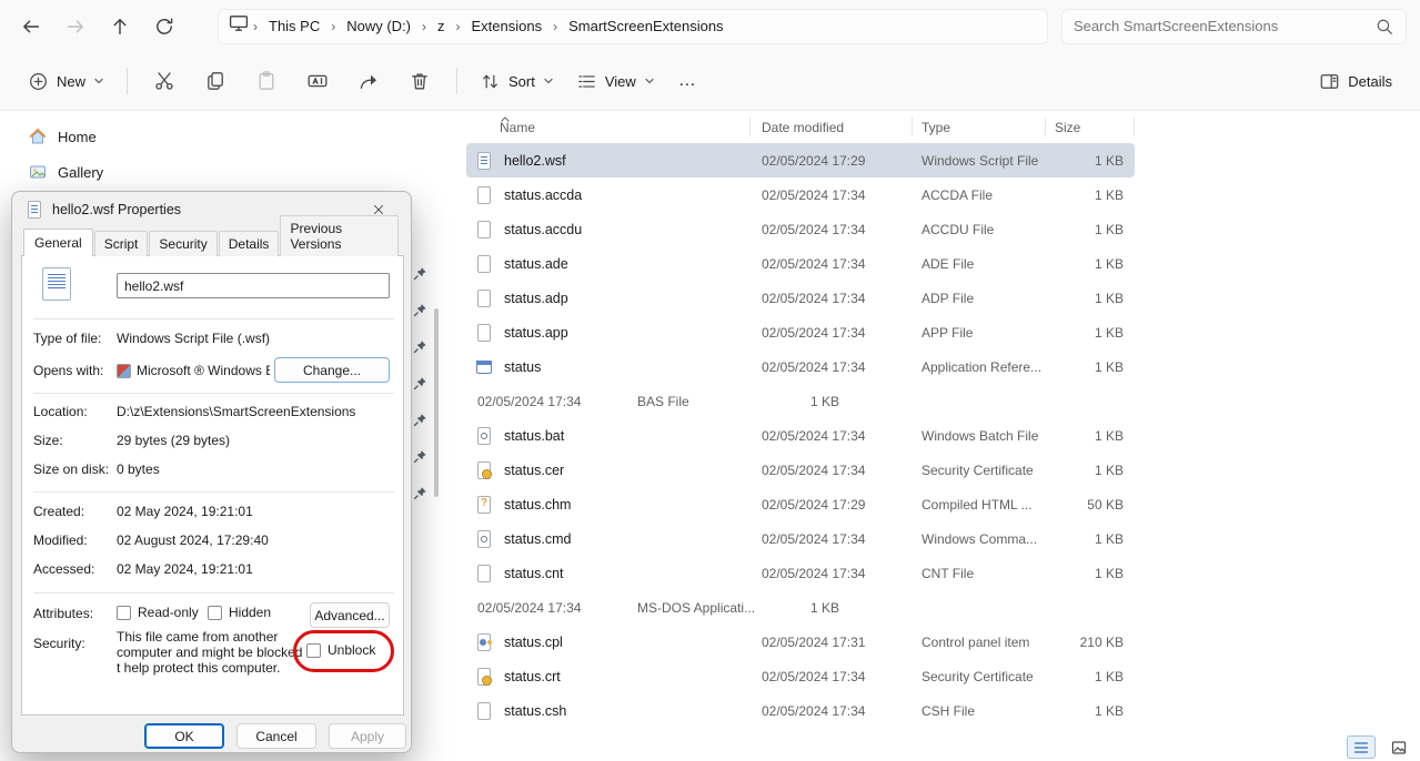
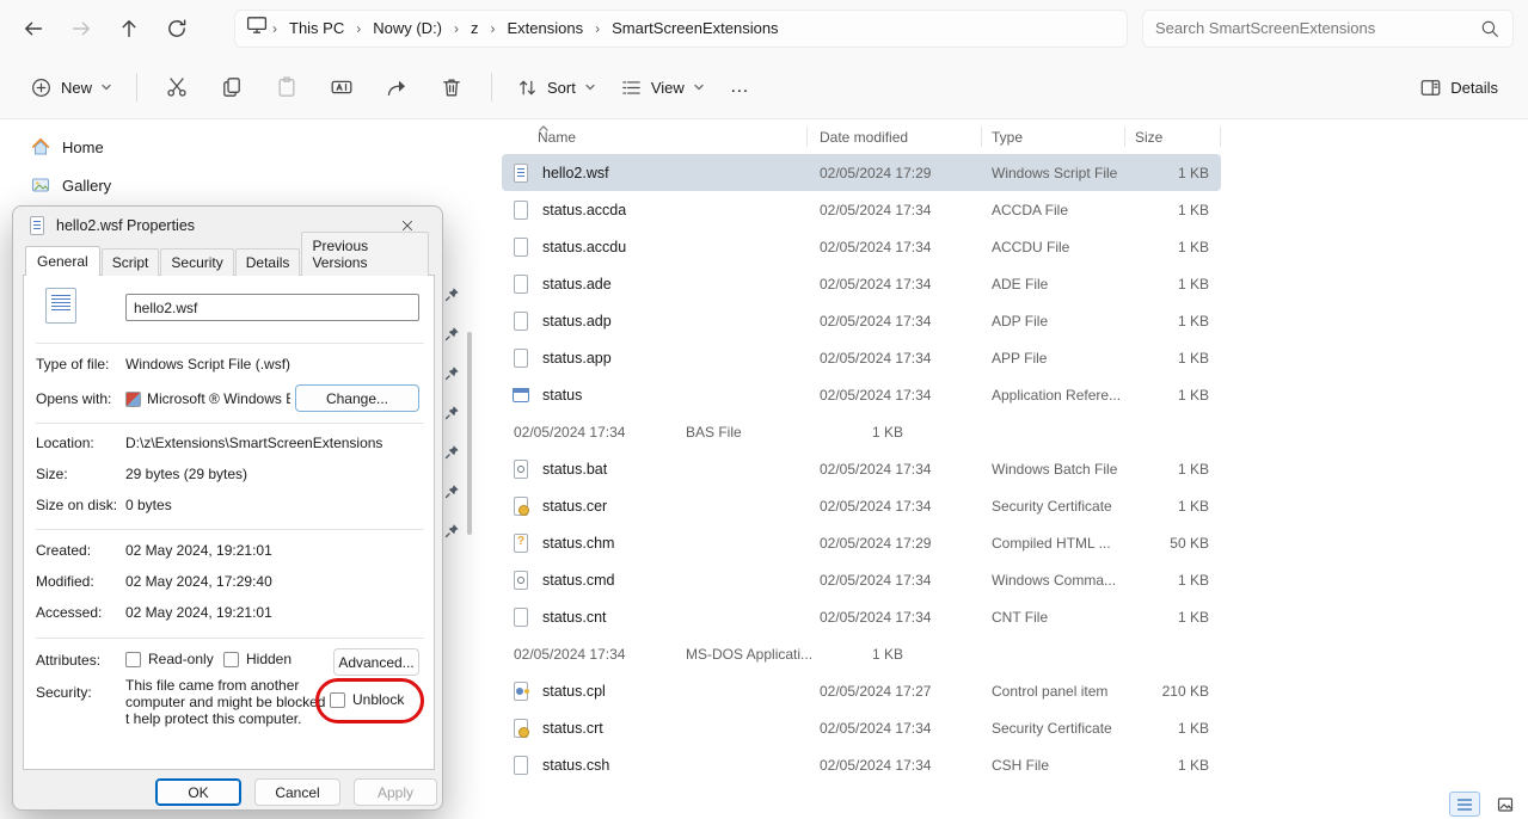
  ›
  This PC
  ›
  Nowy (D:)
  ›
  z
  ›
  Extensions
  ›
  SmartScreenExtensions
  Search SmartScreenExtensions
  New
  Sort
  View
  …
  Details
  Home
  Gallery
  Name
  Date modified
  Type
  Size
  hello2.wsf
  02/05/2024 17:29
  Windows Script File
  1 KB
  status.accda
  02/05/2024 17:34
  ACCDA File
  1 KB
  status.accdu
  02/05/2024 17:34
  ACCDU File
  1 KB
  status.ade
  02/05/2024 17:34
  ADE File
  1 KB
  status.adp
  02/05/2024 17:34
  ADP File
  1 KB
  status.app
  02/05/2024 17:34
  APP File
  1 KB
  status
  02/05/2024 17:34
  Application Refere...
  1 KB
  02/05/2024 17:34
  BAS File
  1 KB
  status.bat
  02/05/2024 17:34
  Windows Batch File
  1 KB
  status.cer
  02/05/2024 17:34
  Security Certificate
  1 KB
  status.chm
  02/05/2024 17:29
  Compiled HTML ...
  50 KB
  status.cmd
  02/05/2024 17:34
  Windows Comma...
  1 KB
  status.cnt
  02/05/2024 17:34
  CNT File
  1 KB
  02/05/2024 17:34
  MS-DOS Applicati...
  1 KB
  status.cpl
- 02/05/2024 17:31
+ 02/05/2024 17:27
  Control panel item
  210 KB
  status.crt
  02/05/2024 17:34
  Security Certificate
  1 KB
  status.csh
  02/05/2024 17:34
  CSH File
  1 KB
  hello2.wsf Properties
  General
  Script
  Security
  Details
  Previous Versions
  hello2.wsf
  Type of file:
  Windows Script File (.wsf)
  Opens with:
  Microsoft ® Windows
  Change...
  Location:
  D:\z\Extensions\SmartScreenExtensions
  Size:
  29 bytes (29 bytes)
  Size on disk:
  0 bytes
  Created:
  02 May 2024, 19:21:01
  Modified:
- 02 August 2024, 17:29:40
+ 02 May 2024, 17:29:40
  Accessed:
  02 May 2024, 19:21:01
  Attributes:
  Read-only
  Hidden
  Advanced...
  Security:
  This file came from another computer and might be blocked t help protect this computer.
  Unblock
  OK
  Cancel
  Apply
